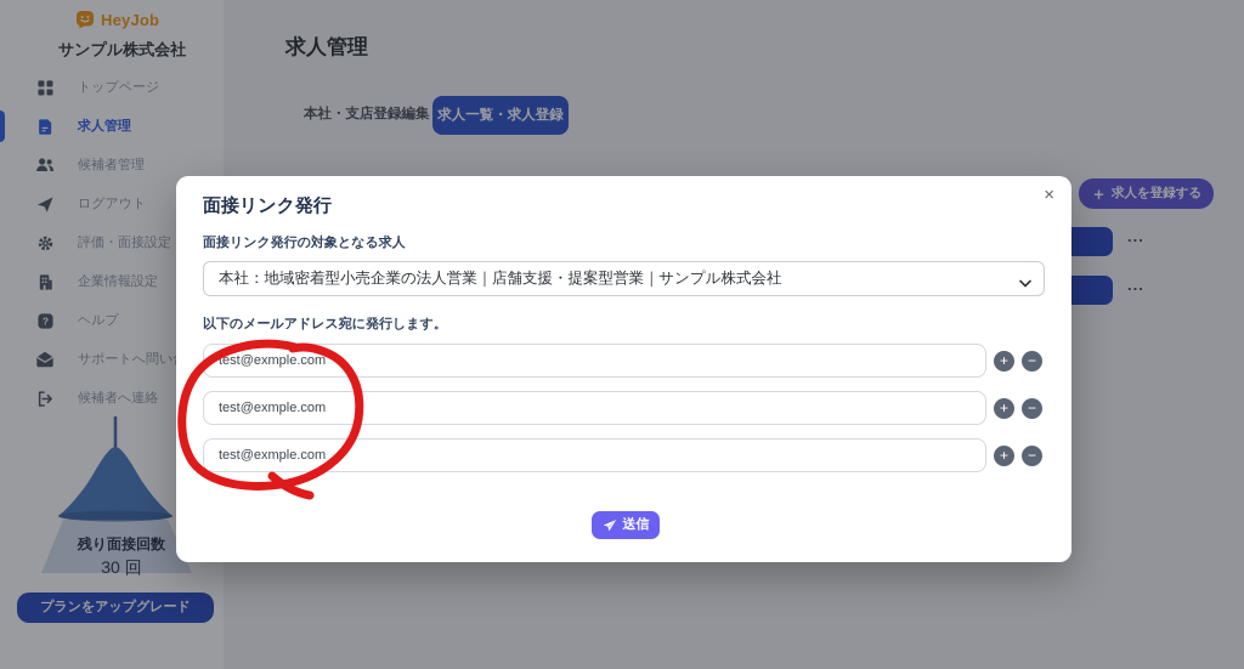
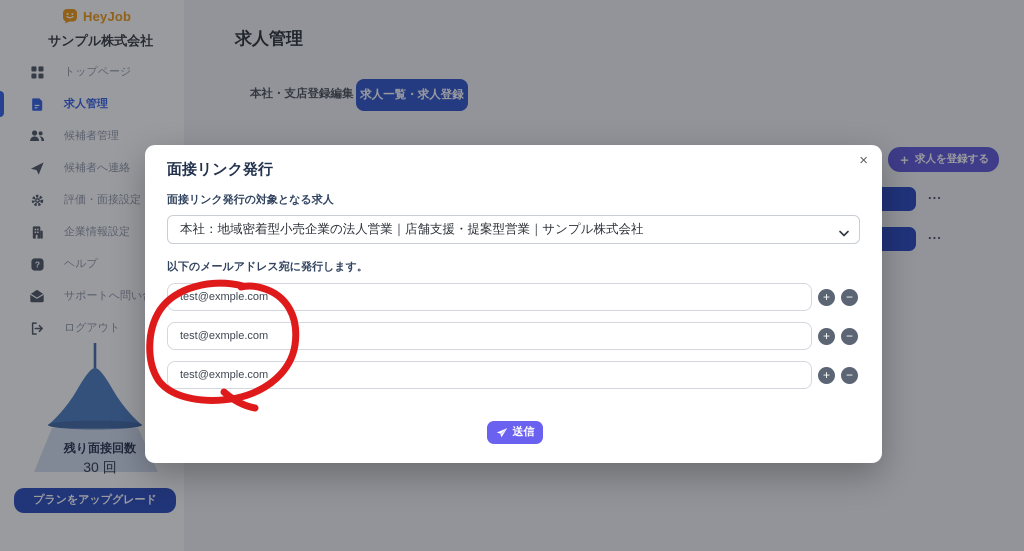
  HeyJob
  サンプル株式会社
  トップページ
  求人管理
  候補者管理
- ログアウト
+ 候補者へ連絡
  評価・面接設定
  企業情報設定
  ?
  ヘルプ
  サポートへ問い
- 候補者へ連絡
+ ログアウト
  残り面接回数
  30 回
  プランをアップグレード
  求人管理
  本社・支店登録編集
  求人一覧・求人登録
  ＋
  求人を登録する
  ...
  ...
  ×
  面接リンク発行
  面接リンク発行の対象となる求人
  本社：地域密着型小売企業の法人営業｜店舗支援・提案型営業｜サンプル株式会社
  以下のメールアドレス宛に発行します。
  test@exmple.com
  +
  −
  test@exmple.com
  +
  −
  test@exmple.com
  +
  −
  送信
